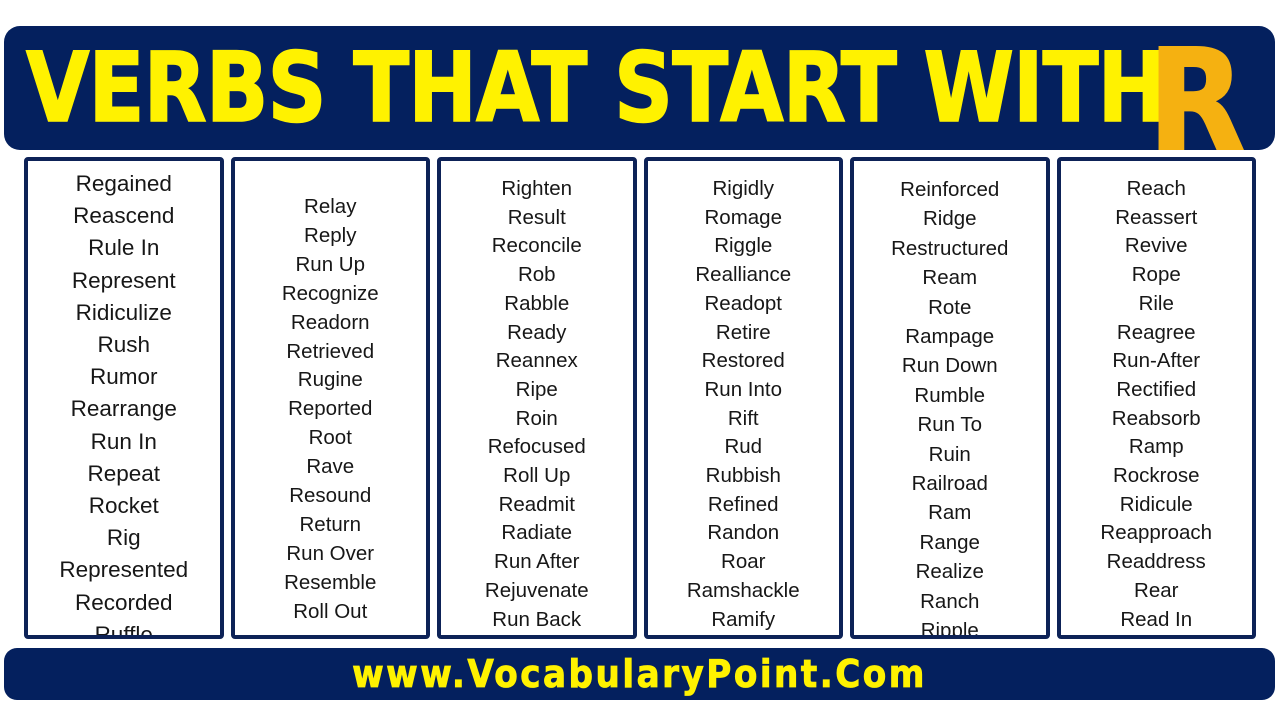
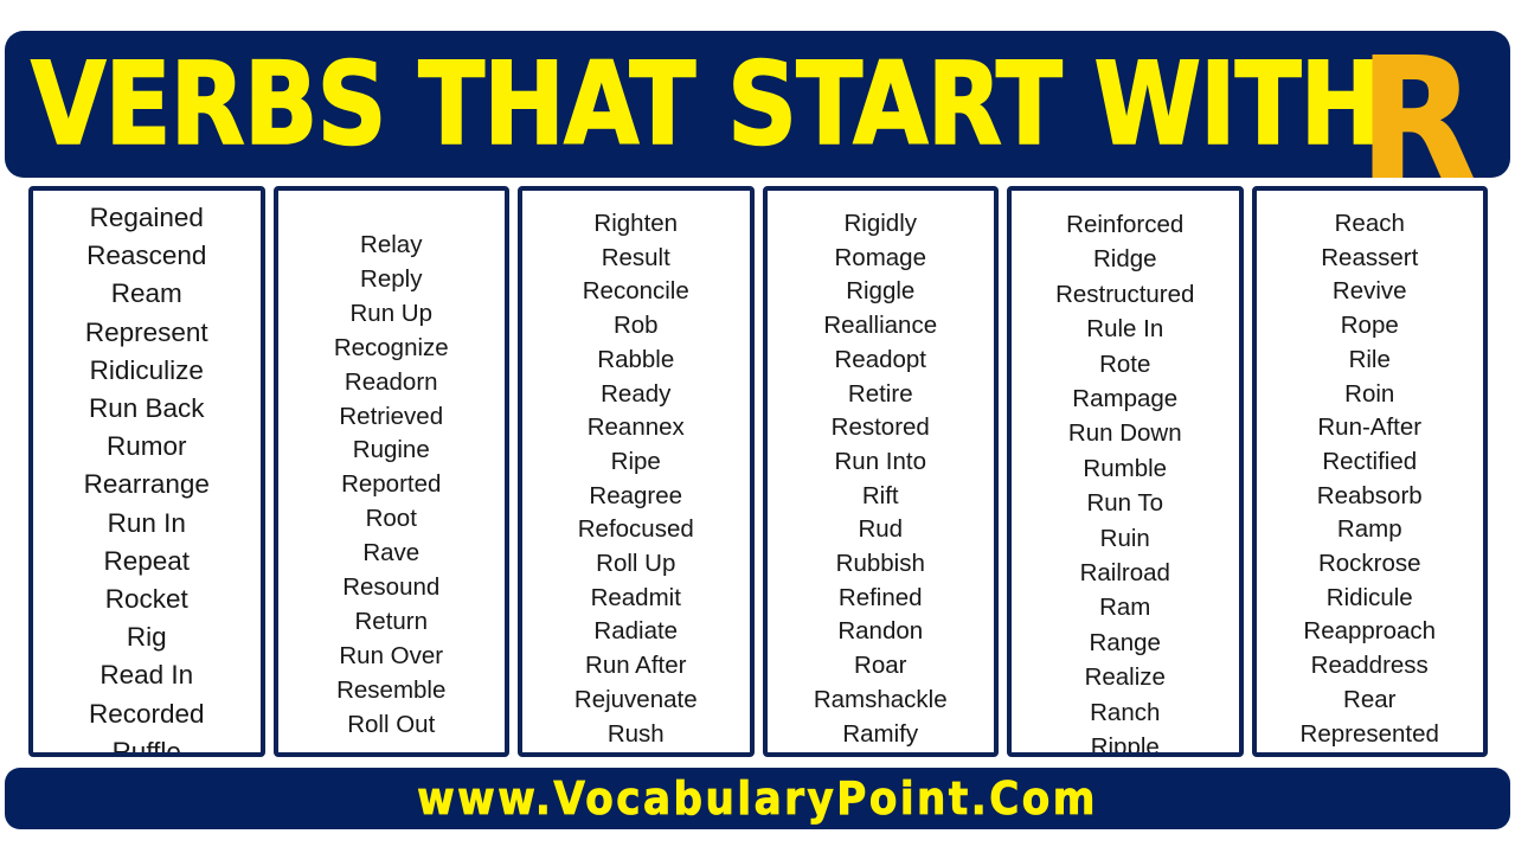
  VERBS THAT START WITH
  R
  Regained
  Reascend
- Rule In
+ Ream
  Represent
  Ridiculize
- Rush
+ Run Back
  Rumor
  Rearrange
  Run In
  Repeat
  Rocket
  Rig
- Represented
+ Read In
  Recorded
  Ruffle
  Relay
  Reply
  Run Up
  Recognize
  Readorn
  Retrieved
  Rugine
  Reported
  Root
  Rave
  Resound
  Return
  Run Over
  Resemble
  Roll Out
  Righten
  Result
  Reconcile
  Rob
  Rabble
  Ready
  Reannex
  Ripe
- Roin
+ Reagree
  Refocused
  Roll Up
  Readmit
  Radiate
  Run After
  Rejuvenate
- Run Back
+ Rush
  Rigidly
  Romage
  Riggle
  Realliance
  Readopt
  Retire
  Restored
  Run Into
  Rift
  Rud
  Rubbish
  Refined
  Randon
  Roar
  Ramshackle
  Ramify
  Reinforced
  Ridge
  Restructured
- Ream
+ Rule In
  Rote
  Rampage
  Run Down
  Rumble
  Run To
  Ruin
  Railroad
  Ram
  Range
  Realize
  Ranch
  Ripple
  Reach
  Reassert
  Revive
  Rope
  Rile
- Reagree
+ Roin
  Run-After
  Rectified
  Reabsorb
  Ramp
  Rockrose
  Ridicule
  Reapproach
  Readdress
  Rear
- Read In
+ Represented
  www.VocabularyPoint.Com
